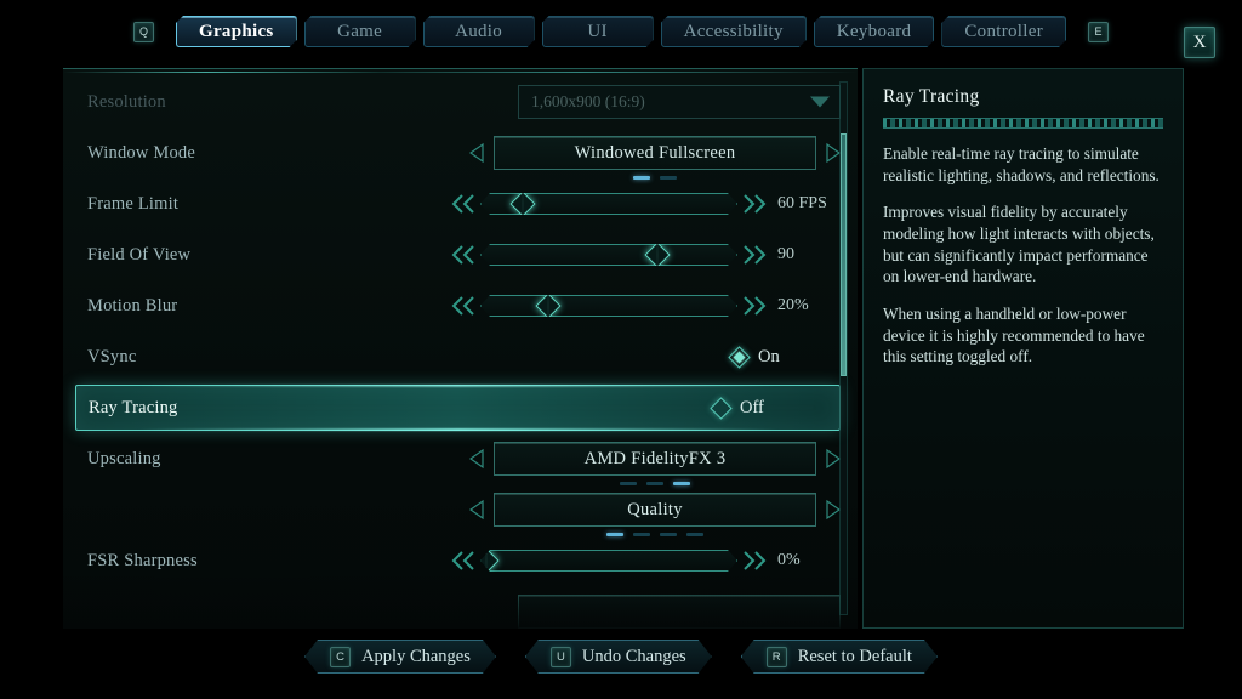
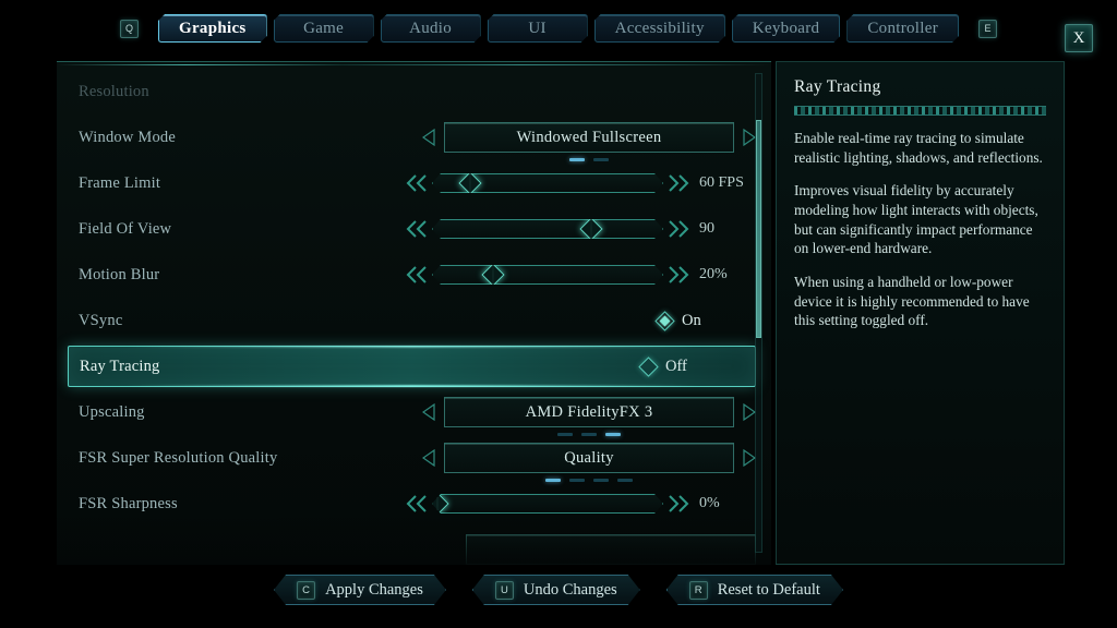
  Q
  Graphics
  Game
  Audio
  UI
  Accessibility
  Keyboard
  Controller
  E
  X
  Resolution
- 1,600x900 (16:9)
  Window Mode
  Windowed Fullscreen
  Frame Limit
  60 FPS
  Field Of View
  90
  Motion Blur
  20%
  VSync
  On
  Ray Tracing
  Off
  Upscaling
  AMD FidelityFX 3
+ FSR Super Resolution Quality
  Quality
  FSR Sharpness
  0%
  Ray Tracing
  Enable real-time ray tracing to simulate realistic lighting, shadows, and reflections.
  Improves visual fidelity by accurately modeling how light interacts with objects, but can significantly impact performance on lower-end hardware.
  When using a handheld or low-power device it is highly recommended to have this setting toggled off.
  C
  Apply Changes
  U
  Undo Changes
  R
  Reset to Default
